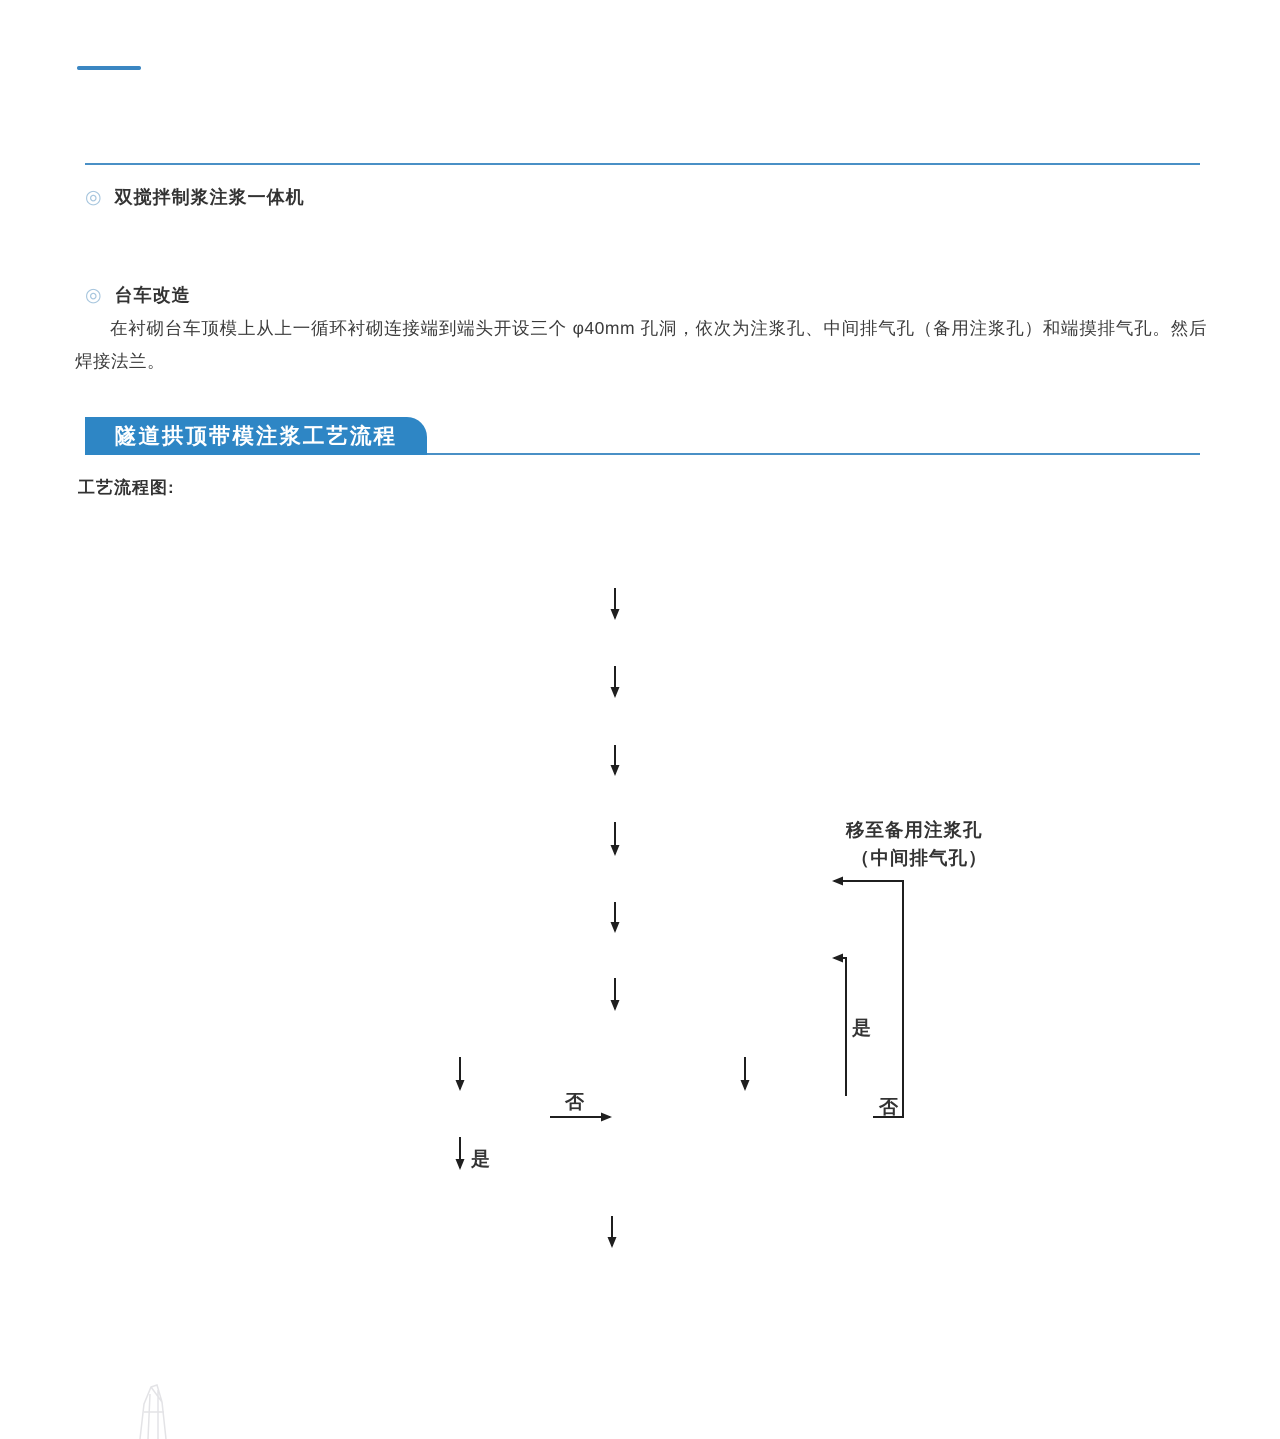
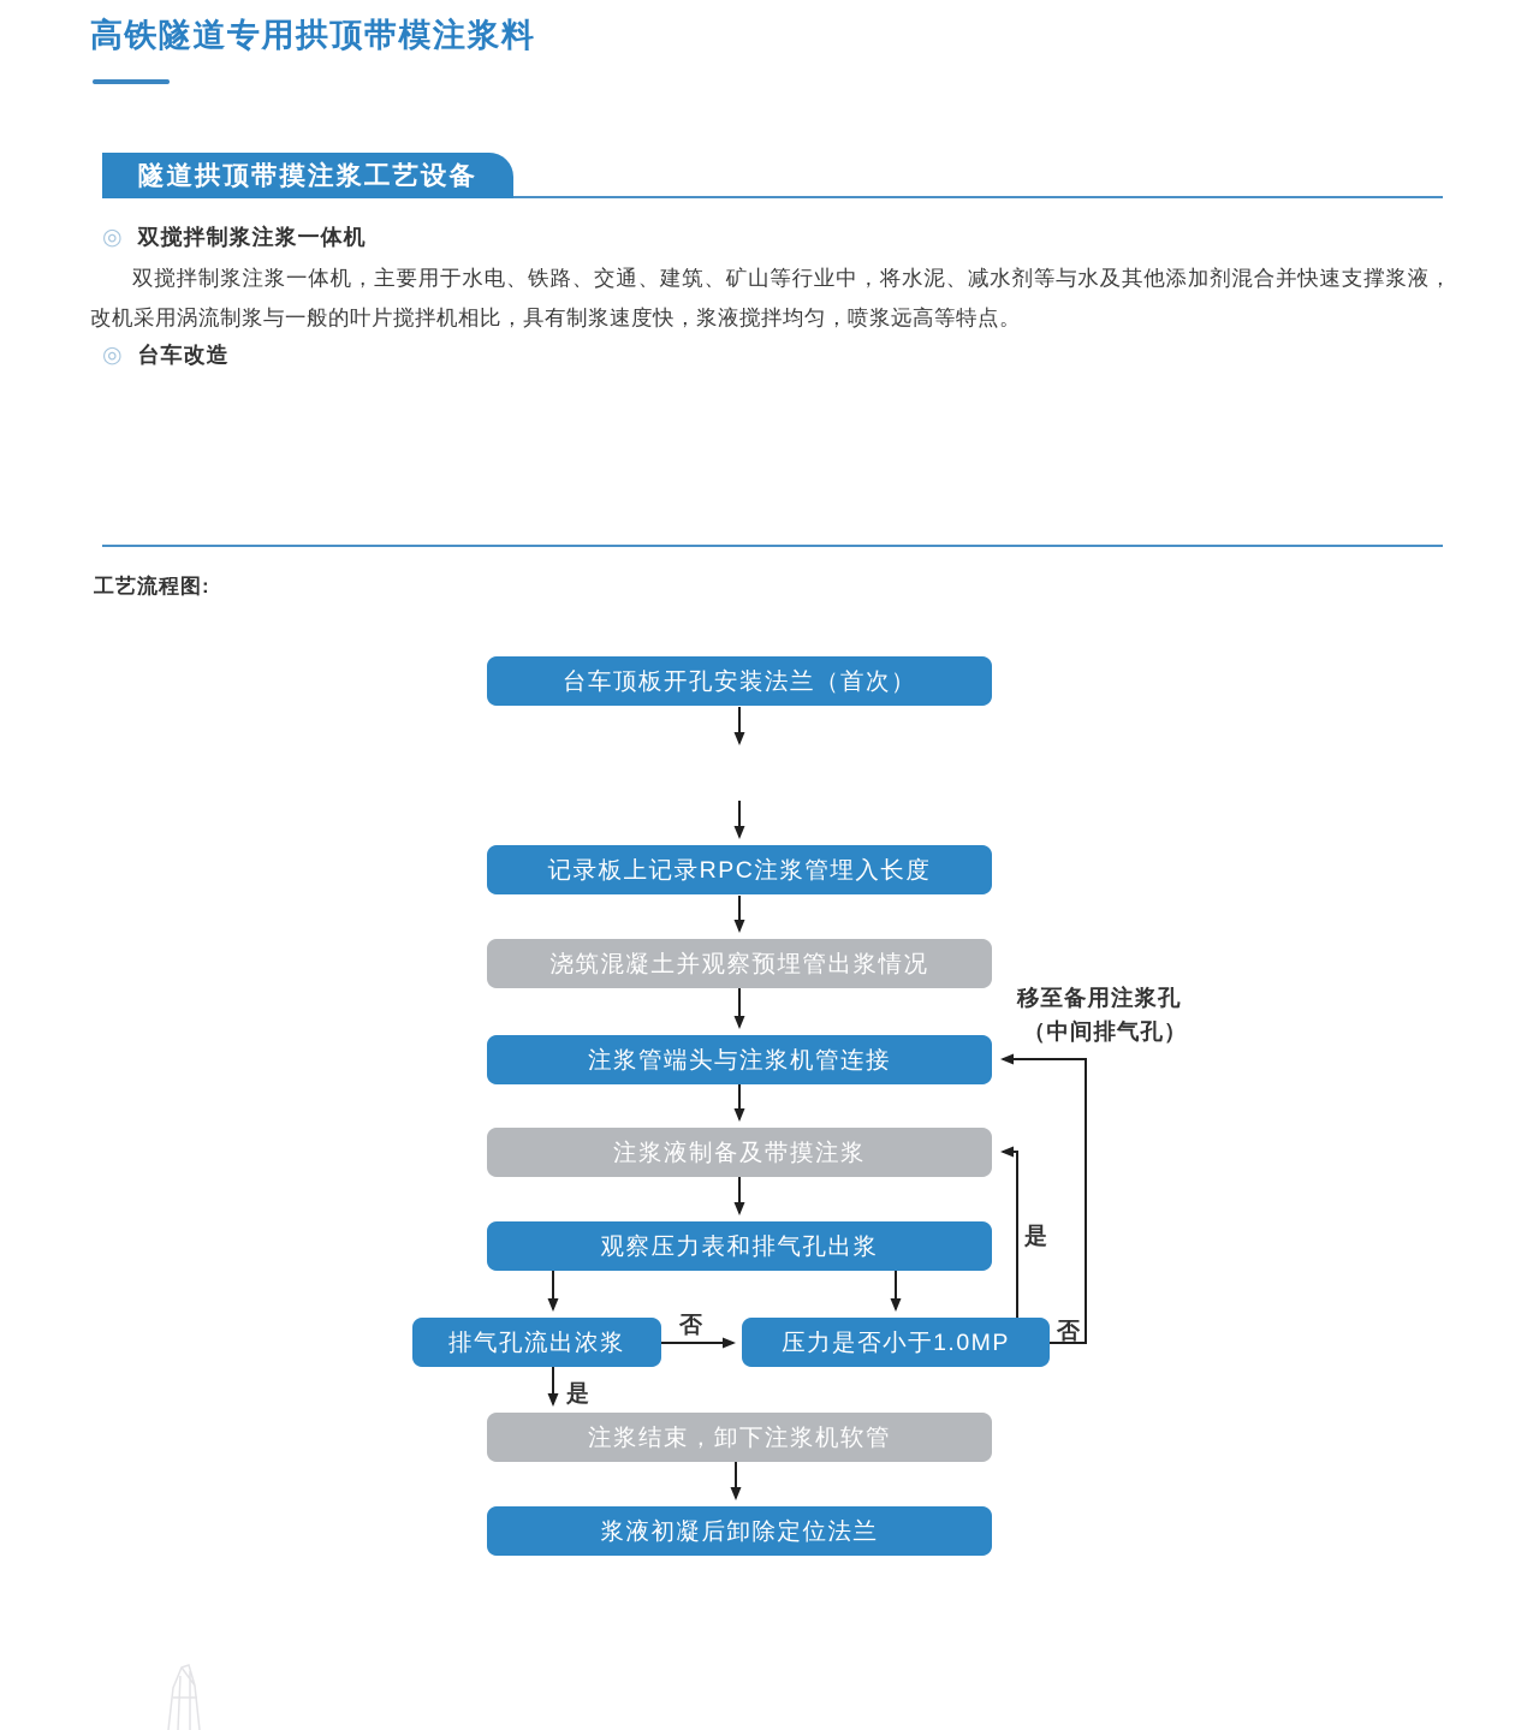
+ 高铁隧道专用拱顶带模注浆料
+ 隧道拱顶带摸注浆工艺设备
  ◎ 双搅拌制浆注浆一体机
+ 双搅拌制浆注浆一体机，主要用于水电、铁路、交通、建筑、矿山等行业中，将水泥、减水剂等与水及其他添加剂混合并快速支撑浆液，改机采用涡流制浆与一般的叶片搅拌机相比，具有制浆速度快，浆液搅拌均匀，喷浆远高等特点。
  ◎ 台车改造
- 在衬砌台车顶模上从上一循环衬砌连接端到端头开设三个 φ40mm 孔洞，依次为注浆孔、中间排气孔（备用注浆孔）和端摸排气孔。然后焊接法兰。
- 隧道拱顶带模注浆工艺流程
  工艺流程图:
+ 台车顶板开孔安装法兰（首次）
+ 记录板上记录RPC注浆管埋入长度
+ 浇筑混凝土并观察预埋管出浆情况
+ 注浆管端头与注浆机管连接
+ 注浆液制备及带摸注浆
+ 观察压力表和排气孔出浆
+ 排气孔流出浓浆
+ 压力是否小于1.0MP
+ 注浆结束，卸下注浆机软管
+ 浆液初凝后卸除定位法兰
  移至备用注浆孔
  （中间排气孔）
  是
  否
  否
  是
